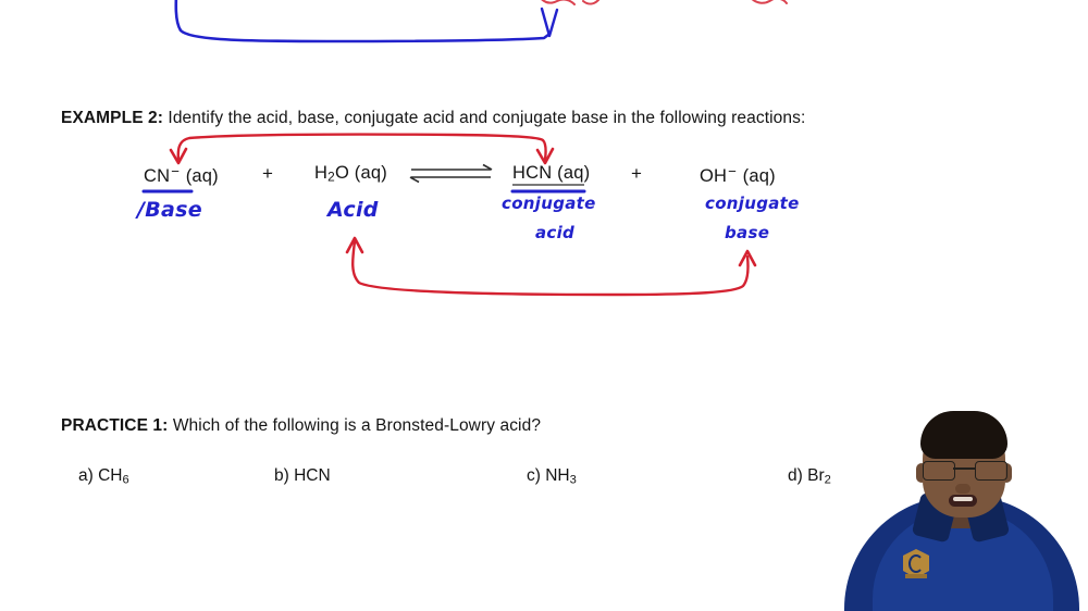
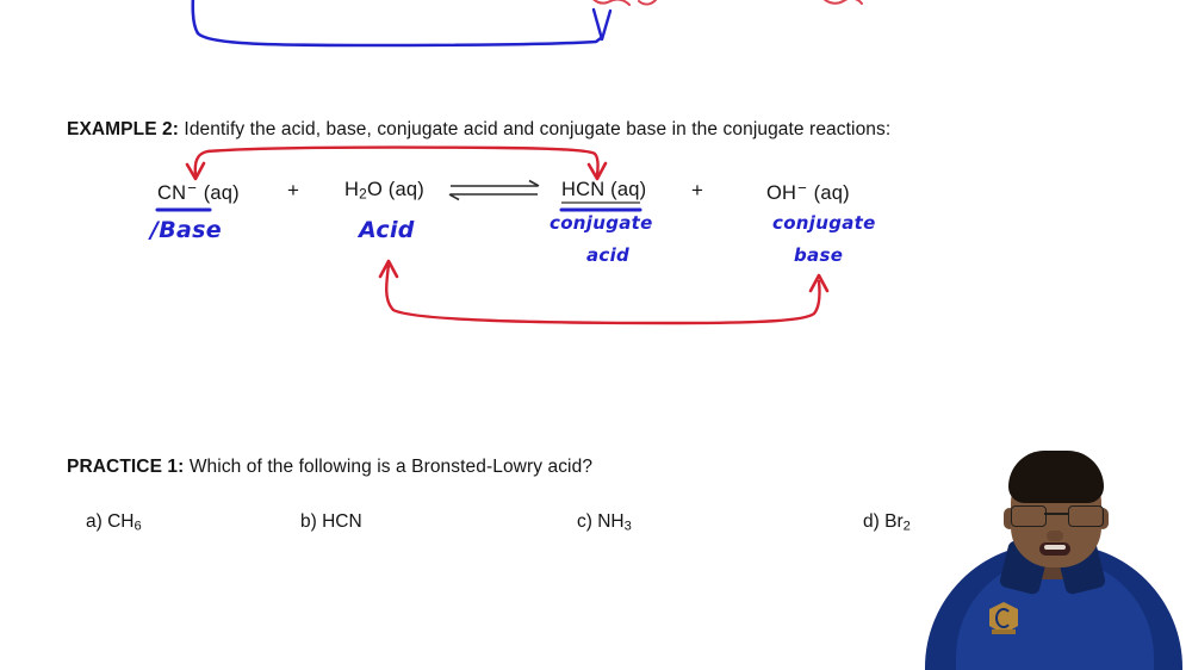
- EXAMPLE 2: Identify the acid, base, conjugate acid and conjugate base in the following reactions:
+ EXAMPLE 2: Identify the acid, base, conjugate acid and conjugate base in the conjugate reactions:
  CN− (aq)
  /Base
  +
  H2O (aq)
  Acid
  HCN (aq)
  conjugate
  acid
  +
  OH− (aq)
  conjugate
  base
  PRACTICE 1: Which of the following is a Bronsted-Lowry acid?
  a) CH6
  b) HCN
  c) NH3
  d) Br2
